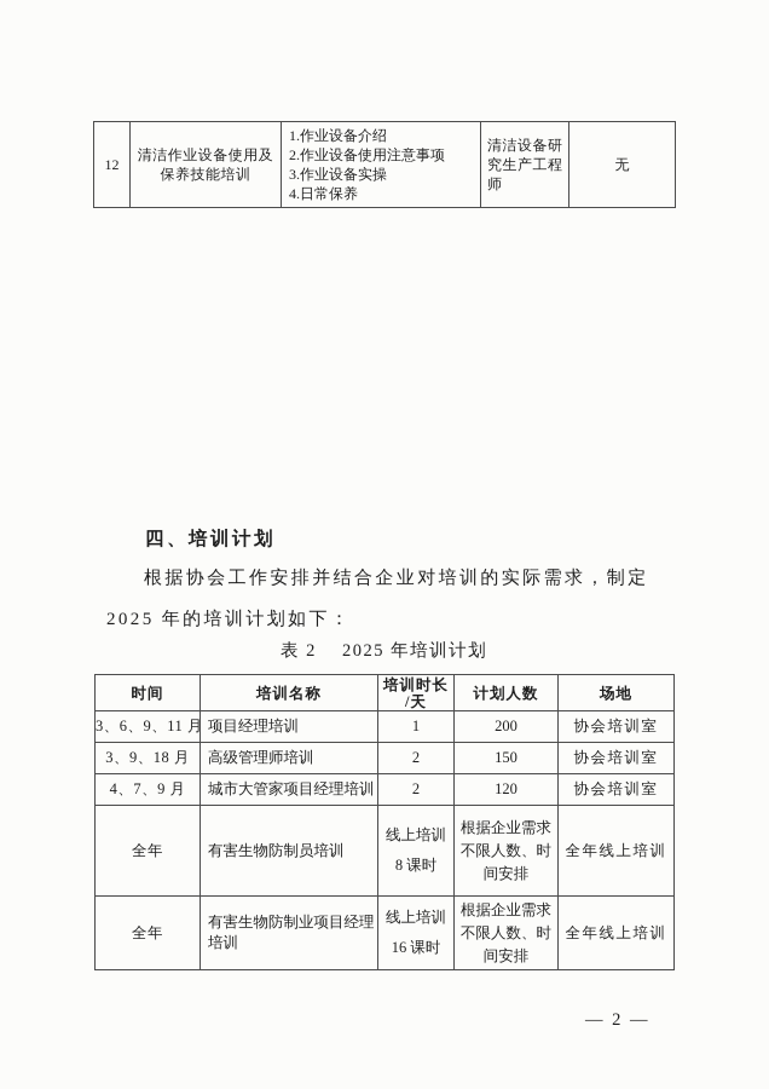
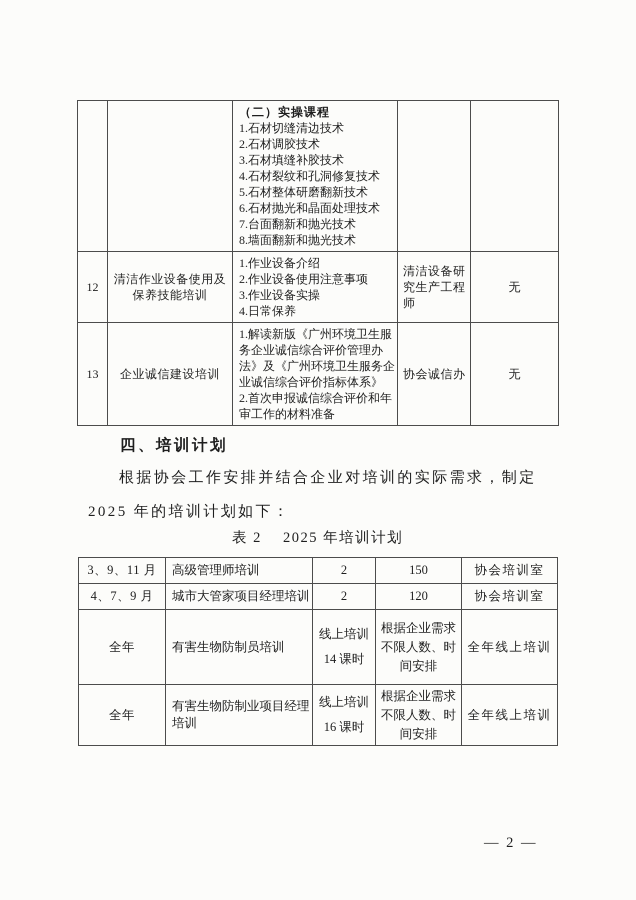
+ 		（二）实操课程 1.石材切缝清边技术 2.石材调胶技术 3.石材填缝补胶技术 4.石材裂纹和孔洞修复技术 5.石材整体研磨翻新技术 6.石材抛光和晶面处理技术 7.台面翻新和抛光技术 8.墙面翻新和抛光技术
  12	清洁作业设备使用及 保养技能培训	1.作业设备介绍 2.作业设备使用注意事项 3.作业设备实操 4.日常保养	清洁设备研究生产工程师	无
+ 13	企业诚信建设培训	1.解读新版《广州环境卫生服 务企业诚信综合评价管理办 法》及《广州环境卫生服务企 业诚信综合评价指标体系》 2.首次申报诚信综合评价和年 审工作的材料准备	协会诚信办	无
  四、培训计划
  根据协会工作安排并结合企业对培训的实际需求，制定
  2025 年的培训计划如下：
  表 2 2025 年培训计划
- 时间	培训名称	培训时长 /天	计划人数	场地
- 3、6、9、11 月	项目经理培训	1	200	协会培训室
- 3、9、18 月	高级管理师培训	2	150	协会培训室
+ 3、9、11 月	高级管理师培训	2	150	协会培训室
  4、7、9 月	城市大管家项目经理培训	2	120	协会培训室
- 全年	有害生物防制员培训	线上培训 8 课时	根据企业需求 不限人数、时 间安排	全年线上培训
+ 全年	有害生物防制员培训	线上培训 14 课时	根据企业需求 不限人数、时 间安排	全年线上培训
  全年	有害生物防制业项目经理 培训	线上培训 16 课时	根据企业需求 不限人数、时 间安排	全年线上培训
  — 2 —
